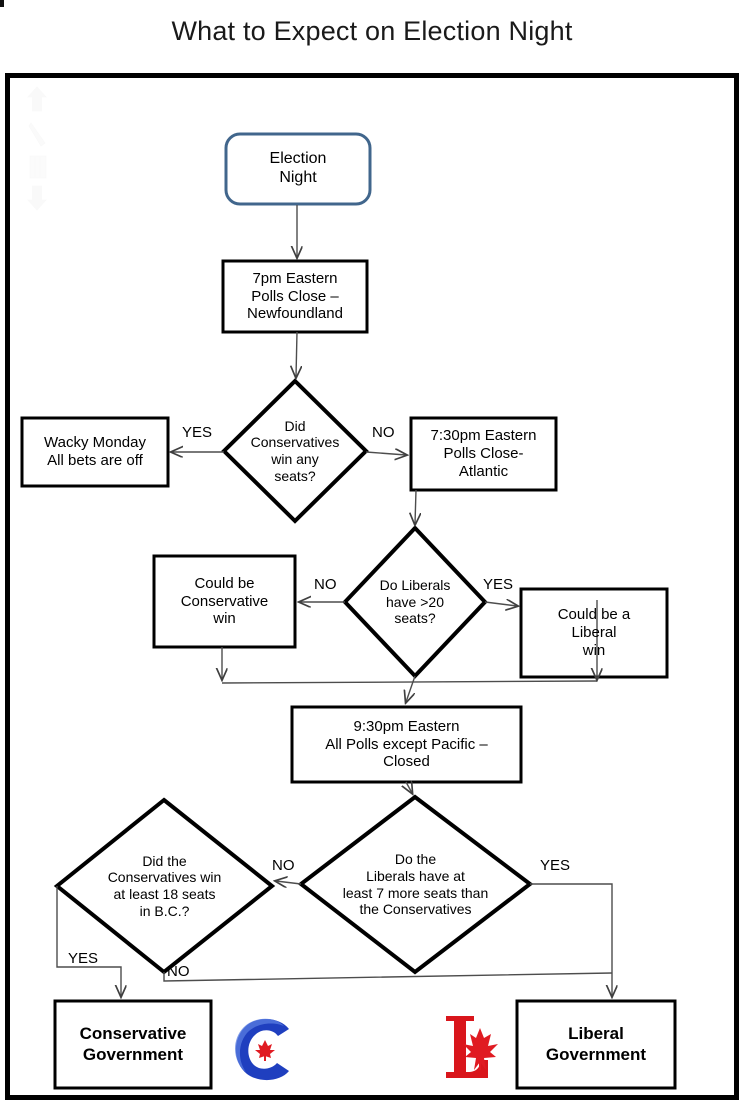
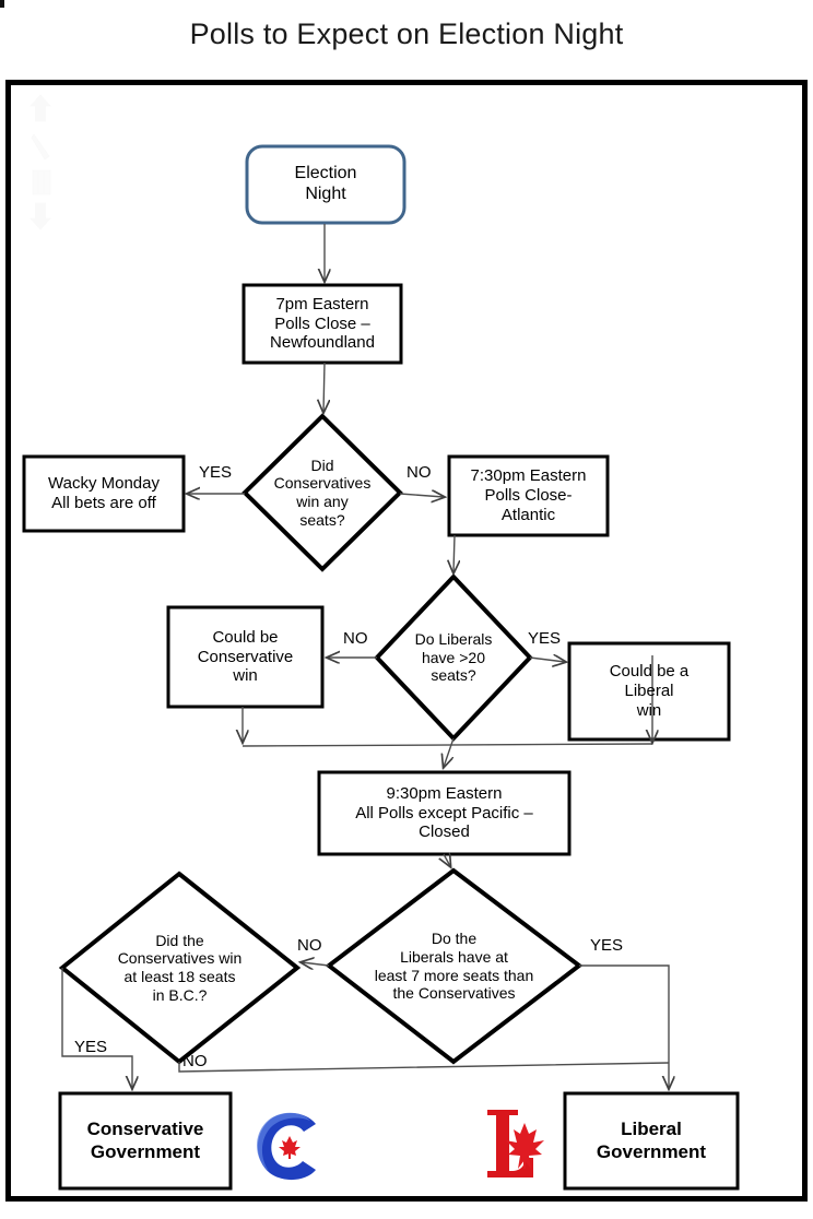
- What to Expect on Election Night
+ Polls to Expect on Election Night
  Election
  Night
  7pm Eastern
  Polls Close –
  Newfoundland
  Did
  Conservatives
  win any
  seats?
  Wacky Monday
  All bets are off
  7:30pm Eastern
  Polls Close-
  Atlantic
  Do Liberals
  have >20
  seats?
  Could be
  Conservative
  win
  Could be a
  Liberal
  win
  9:30pm Eastern
  All Polls except Pacific –
  Closed
  Did the
  Conservatives win
  at least 18 seats
  in B.C.?
  Do the
  Liberals have at
  least 7 more seats than
  the Conservatives
  Conservative
  Government
  Liberal
  Government
  YES
  NO
  NO
  YES
  NO
  YES
  YES
  NO
